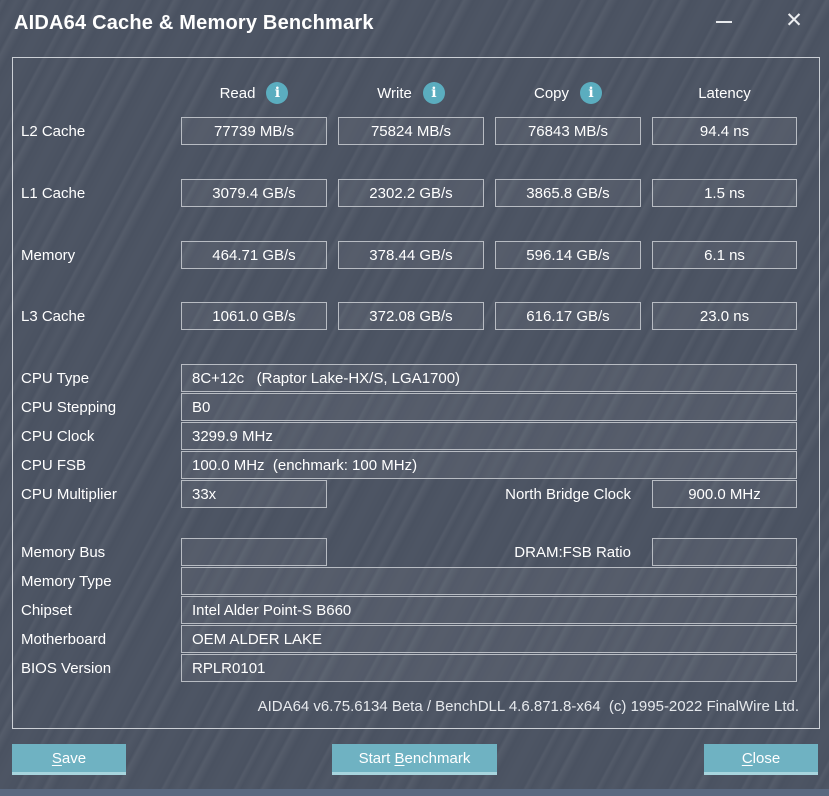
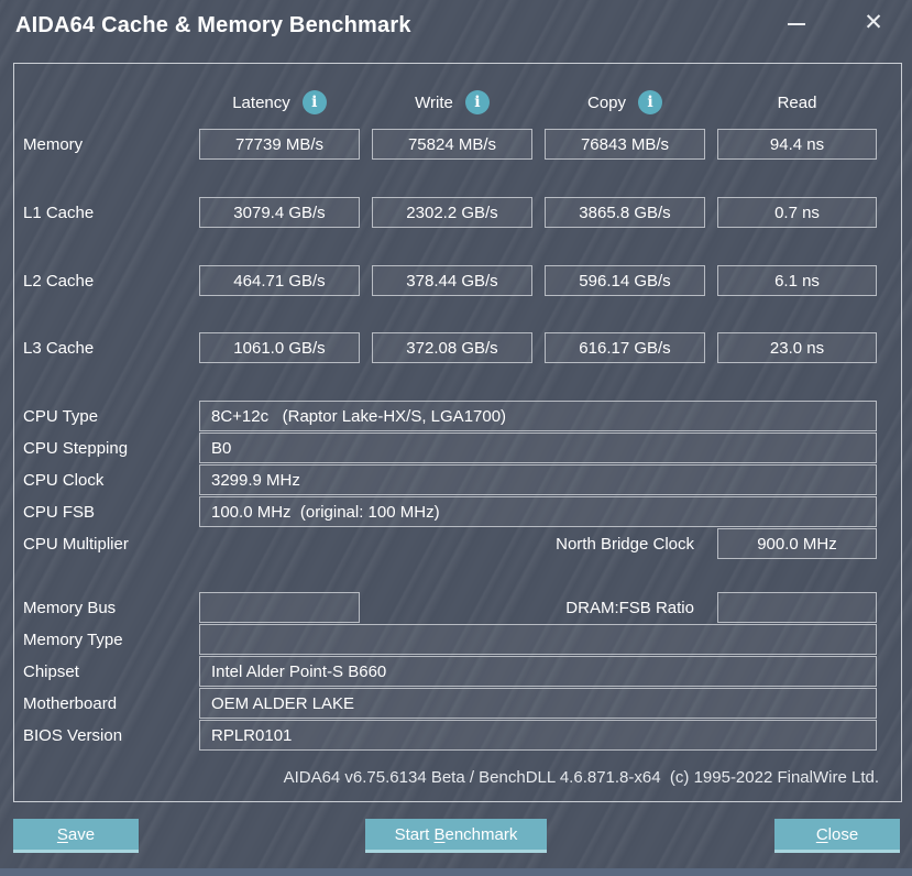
  AIDA64 Cache & Memory Benchmark
  ✕
- Read
+ Latency
  i
  Write
  i
  Copy
  i
- Latency
+ Read
- L2 Cache
+ Memory
  77739 MB/s
  75824 MB/s
  76843 MB/s
  94.4 ns
  L1 Cache
  3079.4 GB/s
  2302.2 GB/s
  3865.8 GB/s
- 1.5 ns
+ 0.7 ns
- Memory
+ L2 Cache
  464.71 GB/s
  378.44 GB/s
  596.14 GB/s
  6.1 ns
  L3 Cache
  1061.0 GB/s
  372.08 GB/s
  616.17 GB/s
  23.0 ns
  CPU Type
  8C+12c (Raptor Lake-HX/S, LGA1700)
  CPU Stepping
  B0
  CPU Clock
  3299.9 MHz
  CPU FSB
- 100.0 MHz (enchmark: 100 MHz)
+ 100.0 MHz (original: 100 MHz)
  CPU Multiplier
- 33x
  North Bridge Clock
  900.0 MHz
  Memory Bus
  DRAM:FSB Ratio
  Memory Type
  Chipset
  Intel Alder Point-S B660
  Motherboard
  OEM ALDER LAKE
  BIOS Version
  RPLR0101
  AIDA64 v6.75.6134 Beta / BenchDLL 4.6.871.8-x64 (c) 1995-2022 FinalWire Ltd.
  Save
  Start Benchmark
  Close
